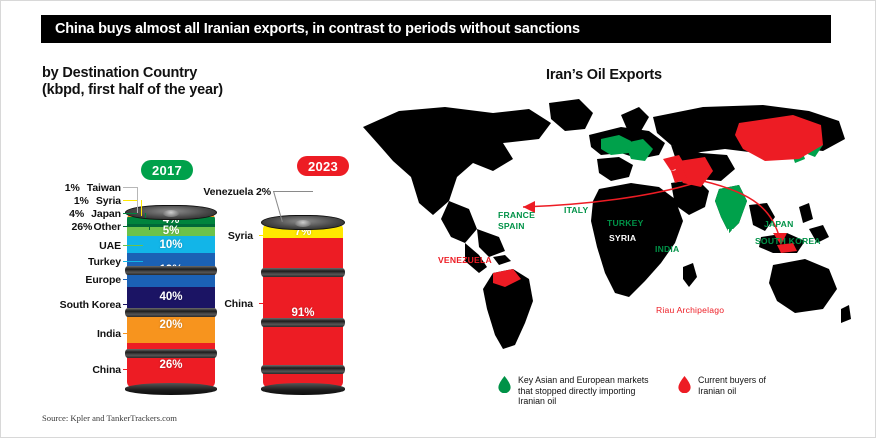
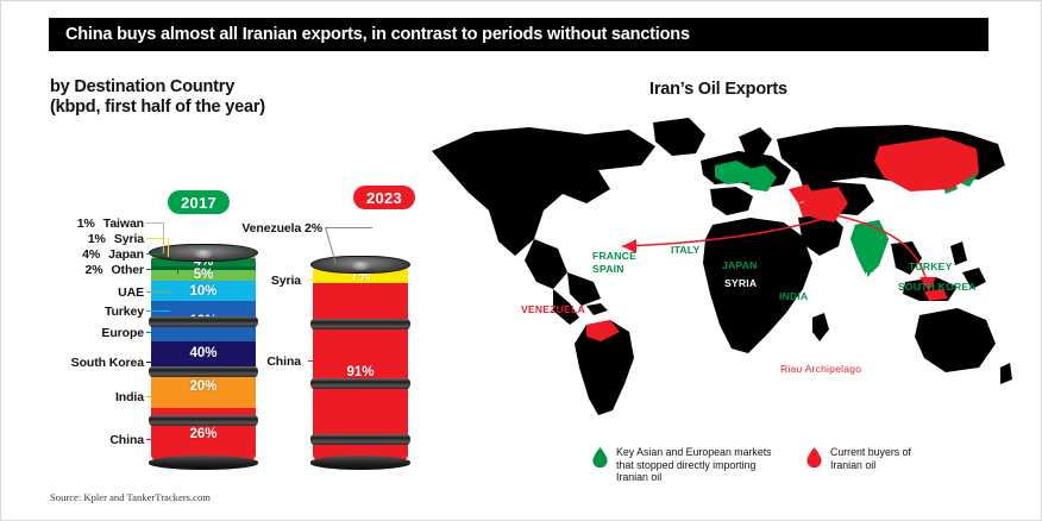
  China buys almost all Iranian exports, in contrast to periods without sanctions
  by Destination Country
  (kbpd, first half of the year)
  2017
  2023
  4%
  5%
  10%
  40%
  20%
  26%
  7%
  91%
  1% Taiwan
  1% Syria
  4% Japan
- 26%Other
+ 2% Other
  UAE
  Turkey
  Europe
  South Korea
  India
  China
  Venezuela 2%
  Syria
  China
  Iran’s Oil Exports
  FRANCE
  SPAIN
  ITALY
- TURKEY
+ JAPAN
  SYRIA
  INDIA
  CHINA
- JAPAN
+ TURKEY
  SOUTH KOREA
  VENEZUELA
  Riau Archipelago
  Key Asian and European markets
  that stopped directly importing
  Iranian oil
  Current buyers of
  Iranian oil
  Source: Kpler and TankerTrackers.com
